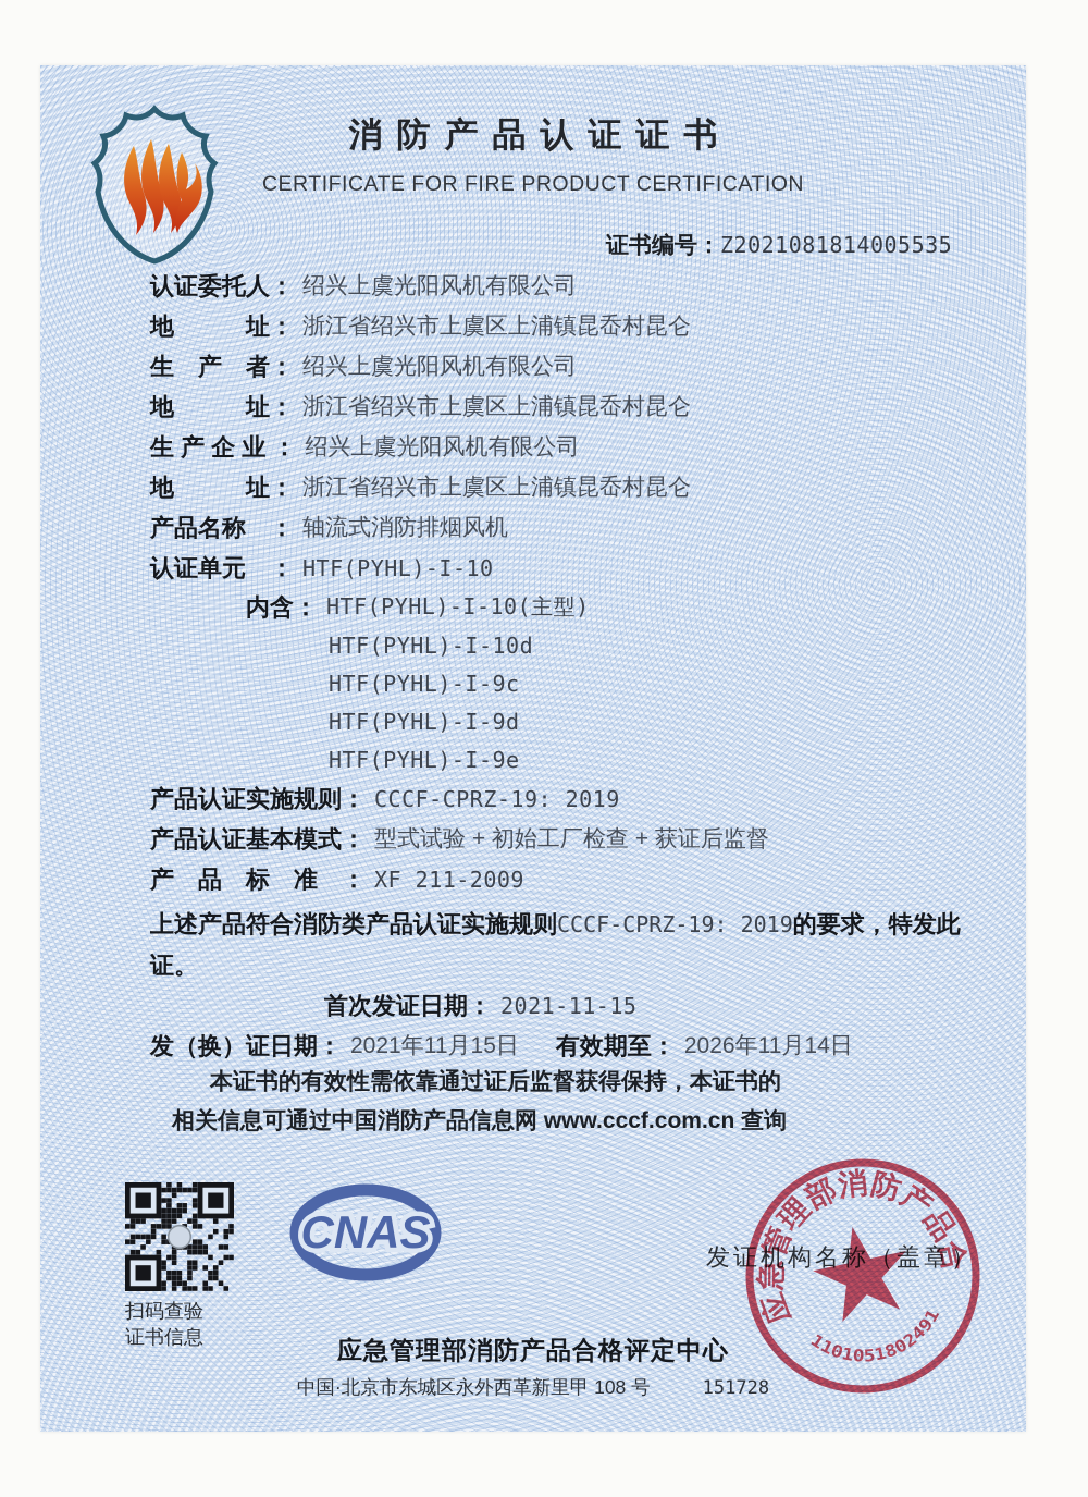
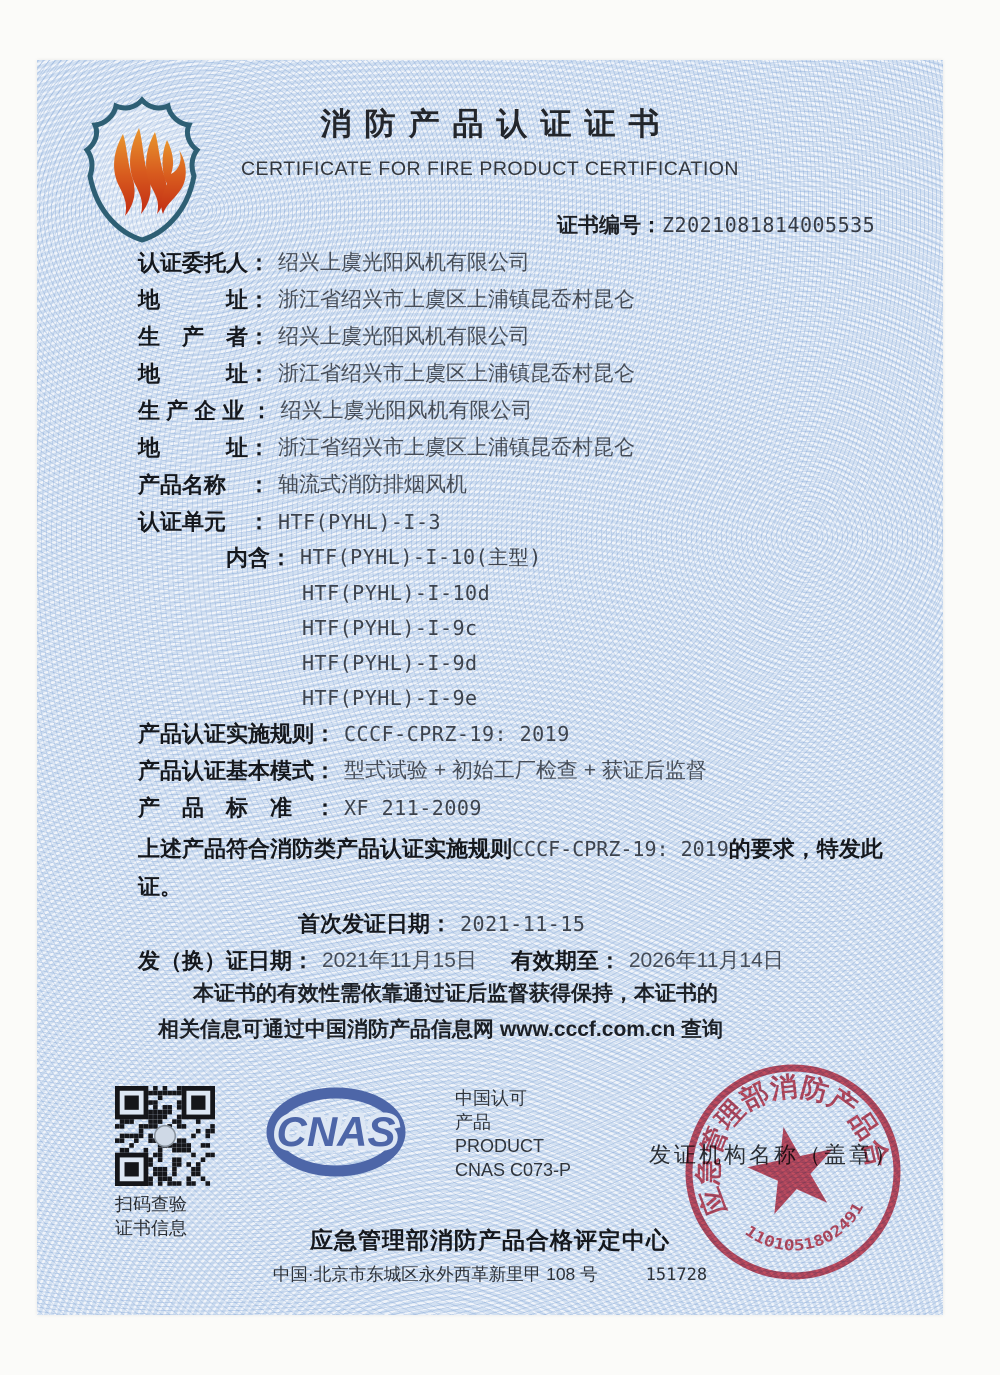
  消防产品认证证书
  CERTIFICATE FOR FIRE PRODUCT CERTIFICATION
  证书编号：Z2021081814005535
  认证委托人：
  绍兴上虞光阳风机有限公司
  地 址：
  浙江省绍兴市上虞区上浦镇昆岙村昆仑
  生 产 者：
  绍兴上虞光阳风机有限公司
  地 址：
  浙江省绍兴市上虞区上浦镇昆岙村昆仑
  生 产 企 业 ：
  绍兴上虞光阳风机有限公司
  地 址：
  浙江省绍兴市上虞区上浦镇昆岙村昆仑
  产品名称 ：
  轴流式消防排烟风机
  认证单元 ：
- HTF(PYHL)-I-10
+ HTF(PYHL)-I-3
  内含：
  HTF(PYHL)-I-10(主型)
  HTF(PYHL)-I-10d
  HTF(PYHL)-I-9c
  HTF(PYHL)-I-9d
  HTF(PYHL)-I-9e
  产品认证实施规则：
  CCCF-CPRZ-19: 2019
  产品认证基本模式：
  型式试验 + 初始工厂检查 + 获证后监督
  产 品 标 准 ：
  XF 211-2009
  上述产品符合消防类产品认证实施规则CCCF-CPRZ-19: 2019的要求，特发此证。
  首次发证日期：
  2021-11-15
  发（换）证日期：
  2021年11月15日
  有效期至：
  2026年11月14日
  本证书的有效性需依靠通过证后监督获得保持，本证书的
  相关信息可通过中国消防产品信息网 www.cccf.com.cn 查询
  扫码查验
  证书信息
  CNAS
+ 中国认可
+ 产品
+ PRODUCT
+ CNAS C073-P
  发证机构名称（盖章）
  应急管理部消防产品合格评定中心
  中国·北京市东城区永外西革新里甲 108 号 151728
